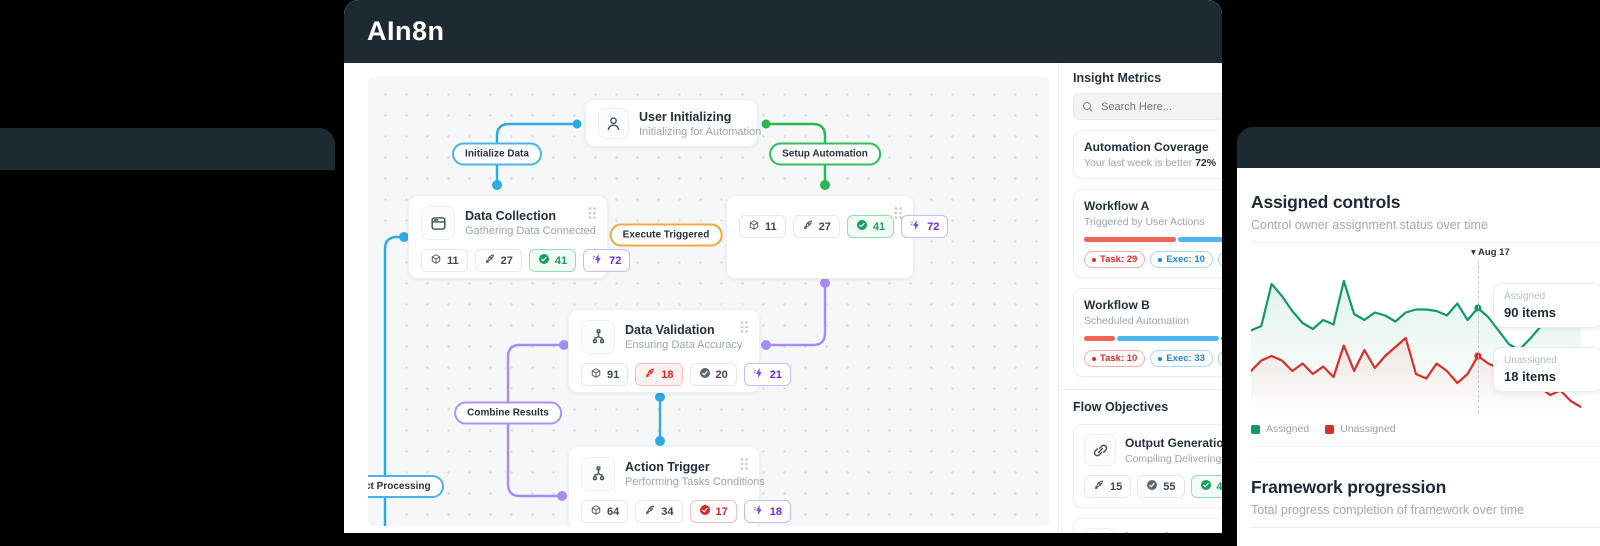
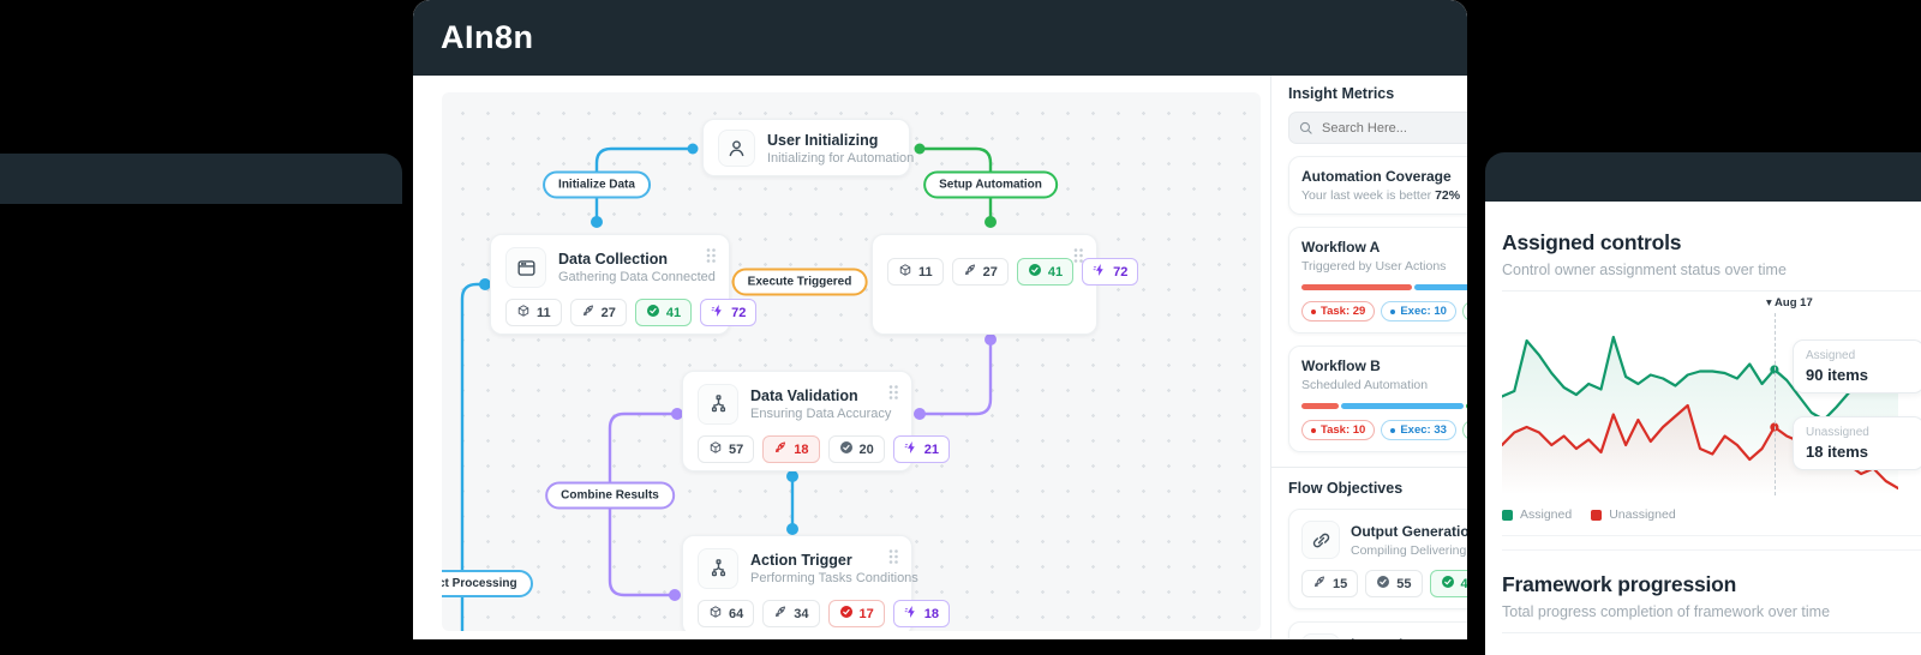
  AIn8n
  User Initializing
  Initializing for Automation
  Data Collection
  Gathering Data Connected
  11
  27
  41
  72
  11
  27
  41
  72
  Data Validation
  Ensuring Data Accuracy
- 91
+ 57
  18
  20
  21
  Action Trigger
  Performing Tasks Conditions
  64
  34
  17
  18
  Initialize Data
  Setup Automation
  Execute Triggered
  Combine Results
  ct Processing
  Insight Metrics
  Search Here...
  Automation Coverage
  Your last week is better 72%
  Workflow A
  Triggered by User Actions
  Task: 29
  Exec: 10
  Workflow B
  Scheduled Automation
  Task: 10
  Exec: 33
  Flow Objectives
  Output Generatio
  Compiling Delivering
  15
  55
  Assigned controls
  Control owner assignment status over time
  ▾ Aug 17
  Assigned
  90 items
  Unassigned
  18 items
  Assigned
  Unassigned
  Framework progression
  Total progress completion of framework over time
